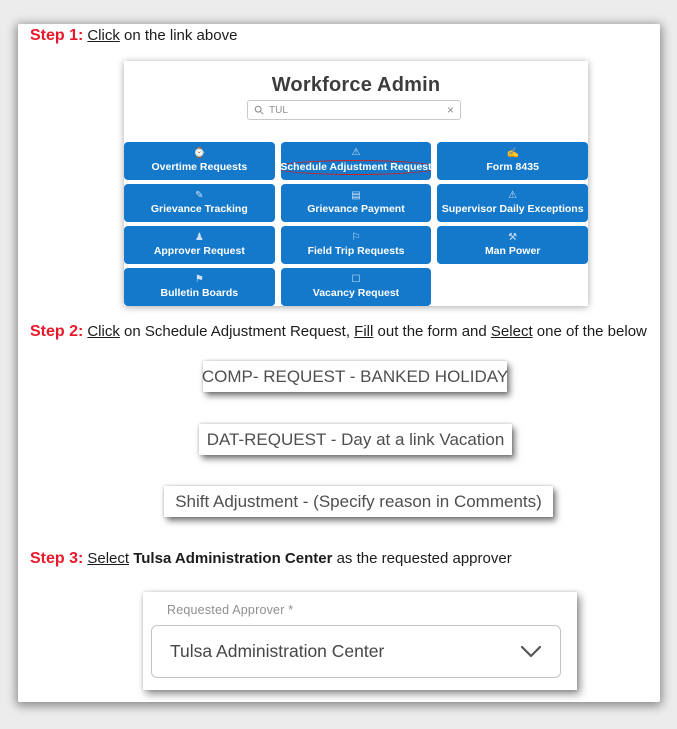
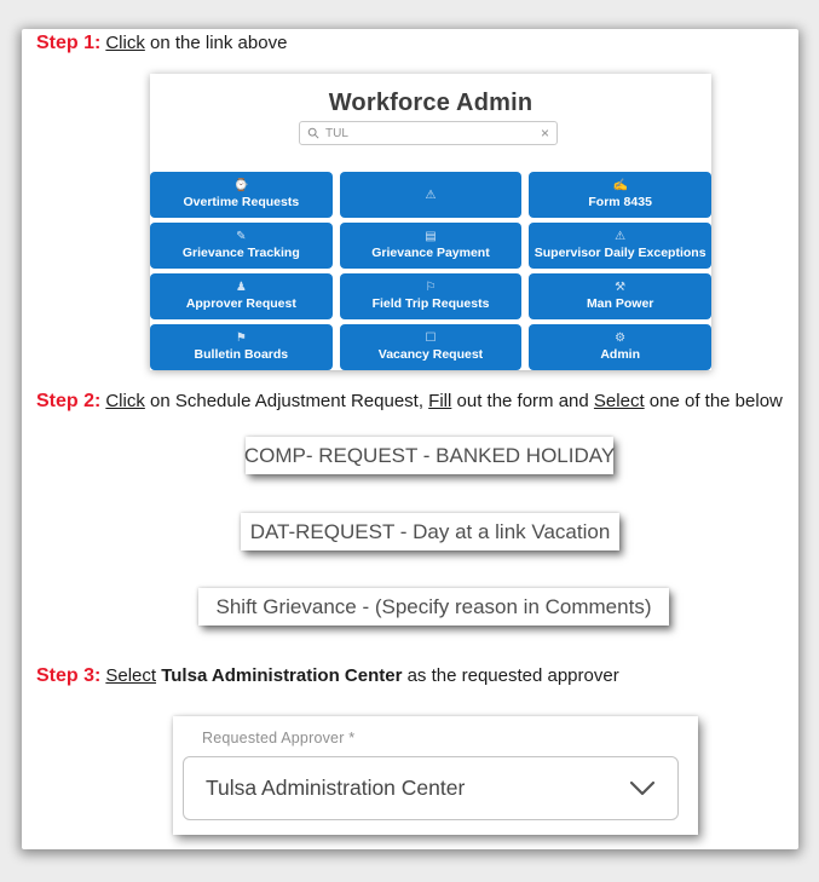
  Step 1: Click on the link above
  Workforce Admin
  TUL
  ×
  ⌚
  Overtime Requests
  ⚠
- Schedule Adjustment Request
  ✍
  Form 8435
  ✎
  Grievance Tracking
  ▤
  Grievance Payment
  ⚠
  Supervisor Daily Exceptions
  ♟
  Approver Request
  ⚐
  Field Trip Requests
  ⚒
  Man Power
  ⚑
  Bulletin Boards
  ☐
  Vacancy Request
+ ⚙
+ Admin
  Step 2: Click on Schedule Adjustment Request, Fill out the form and Select one of the below
  COMP- REQUEST - BANKED HOLIDAY
  DAT-REQUEST - Day at a link Vacation
- Shift Adjustment - (Specify reason in Comments)
+ Shift Grievance - (Specify reason in Comments)
  Step 3: Select Tulsa Administration Center as the requested approver
  Requested Approver *
  Tulsa Administration Center
